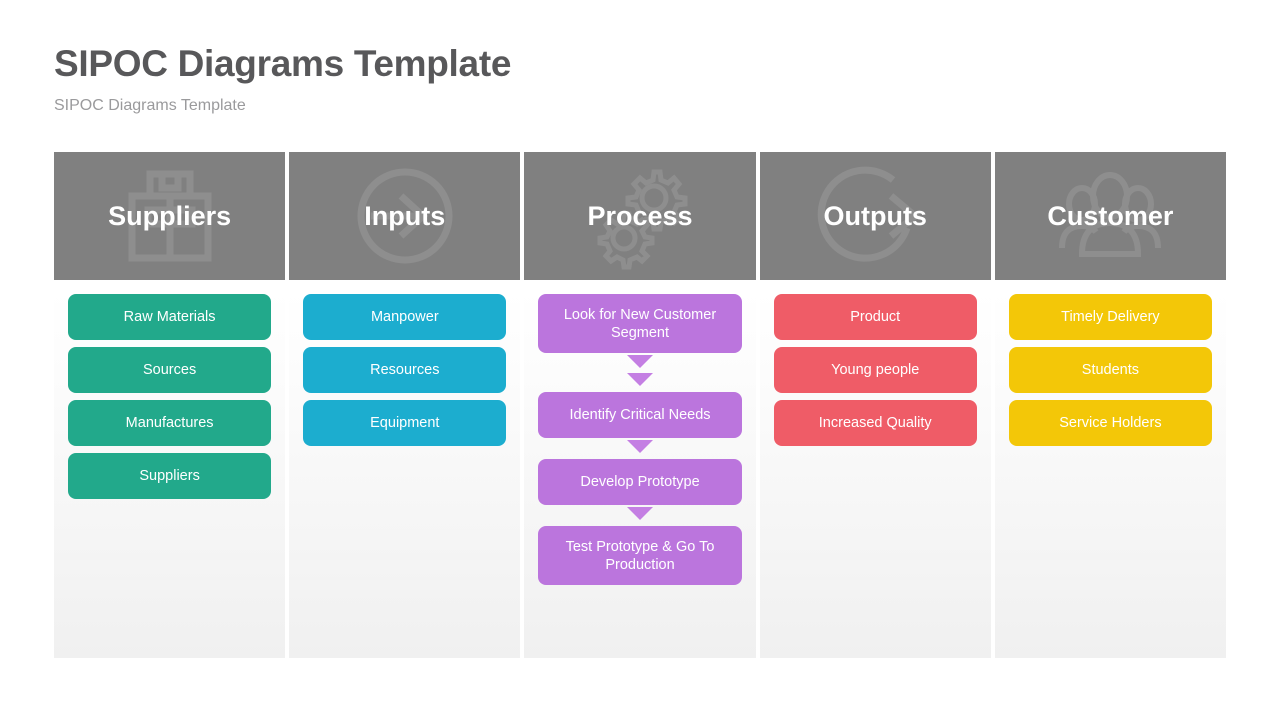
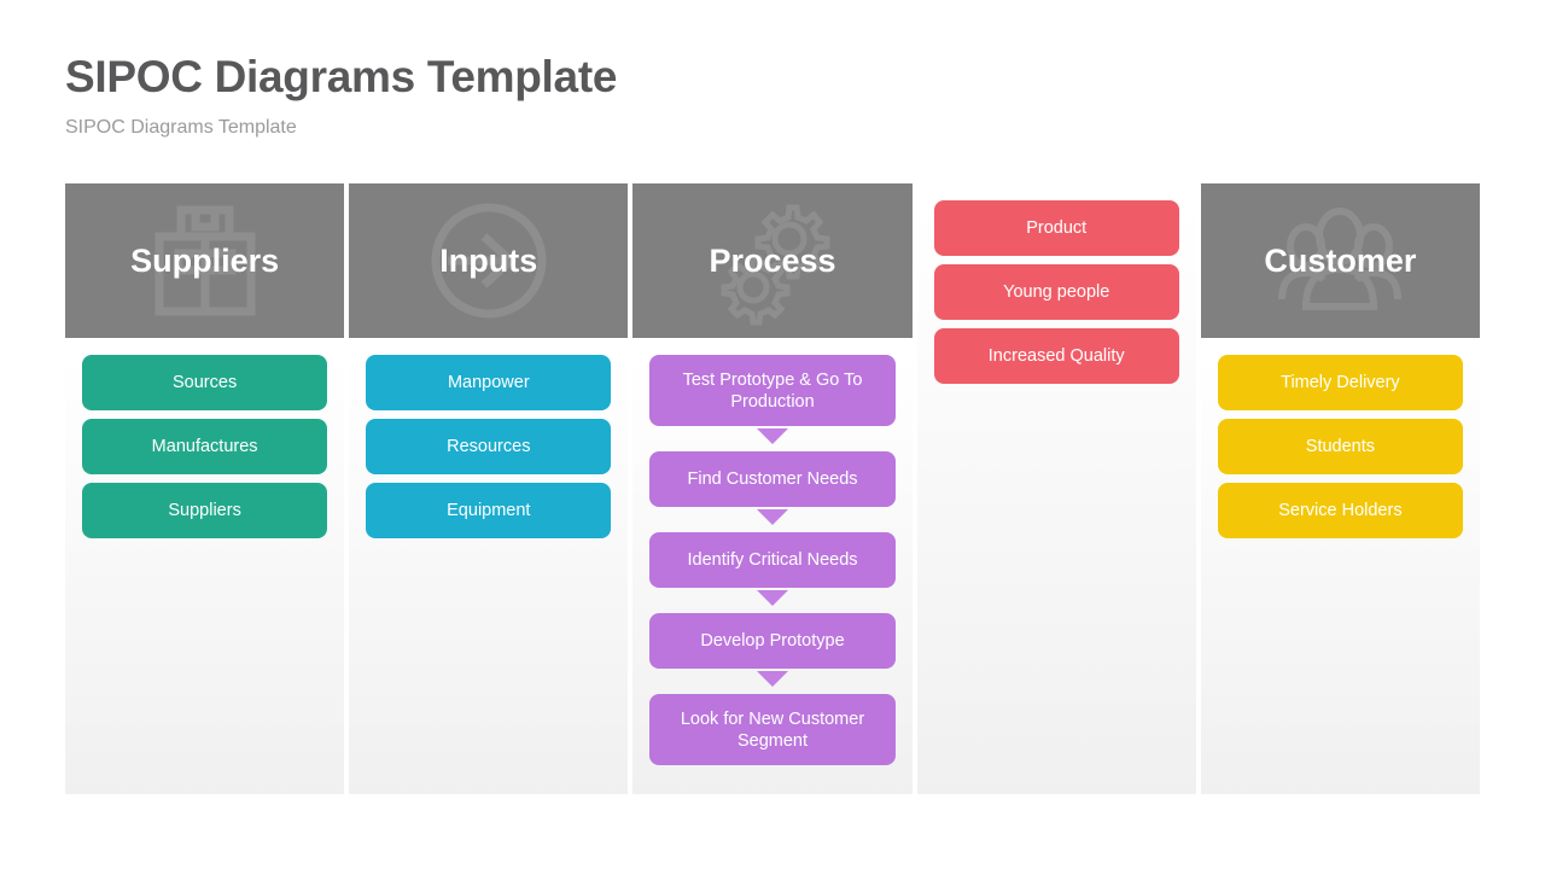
  SIPOC Diagrams Template
  SIPOC Diagrams Template
  Suppliers
- Raw Materials
  Sources
  Manufactures
  Suppliers
  Inputs
  Manpower
  Resources
  Equipment
  Process
- Look for New Customer Segment
+ Test Prototype & Go To Production
+ Find Customer Needs
  Identify Critical Needs
  Develop Prototype
- Test Prototype & Go To Production
+ Look for New Customer Segment
- Outputs
  Product
  Young people
  Increased Quality
  Customer
  Timely Delivery
  Students
  Service Holders
